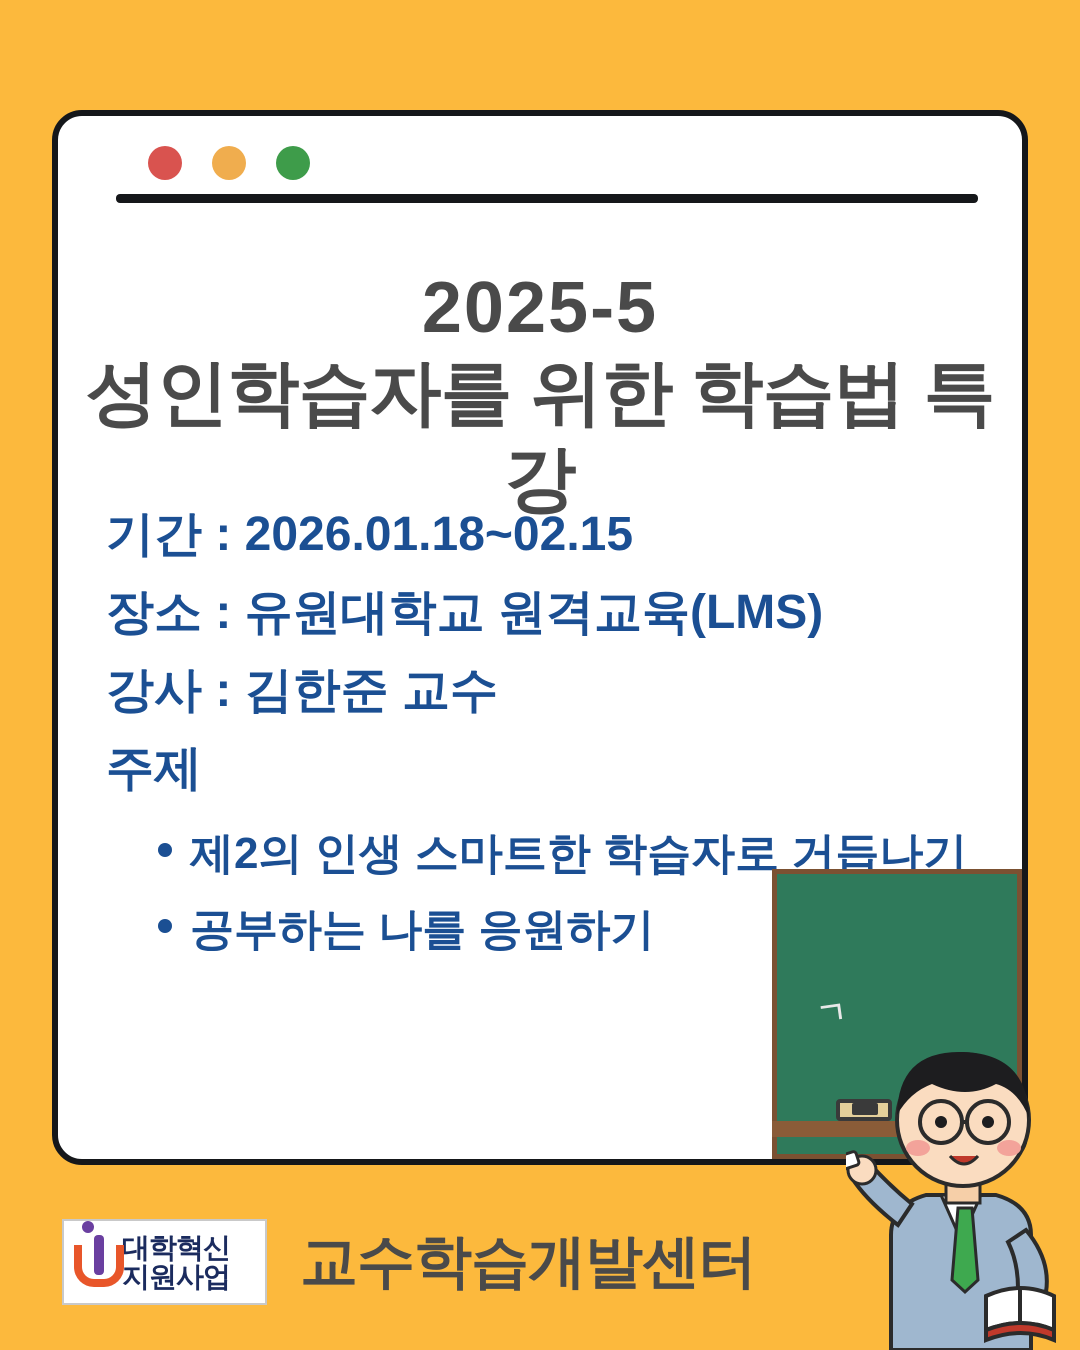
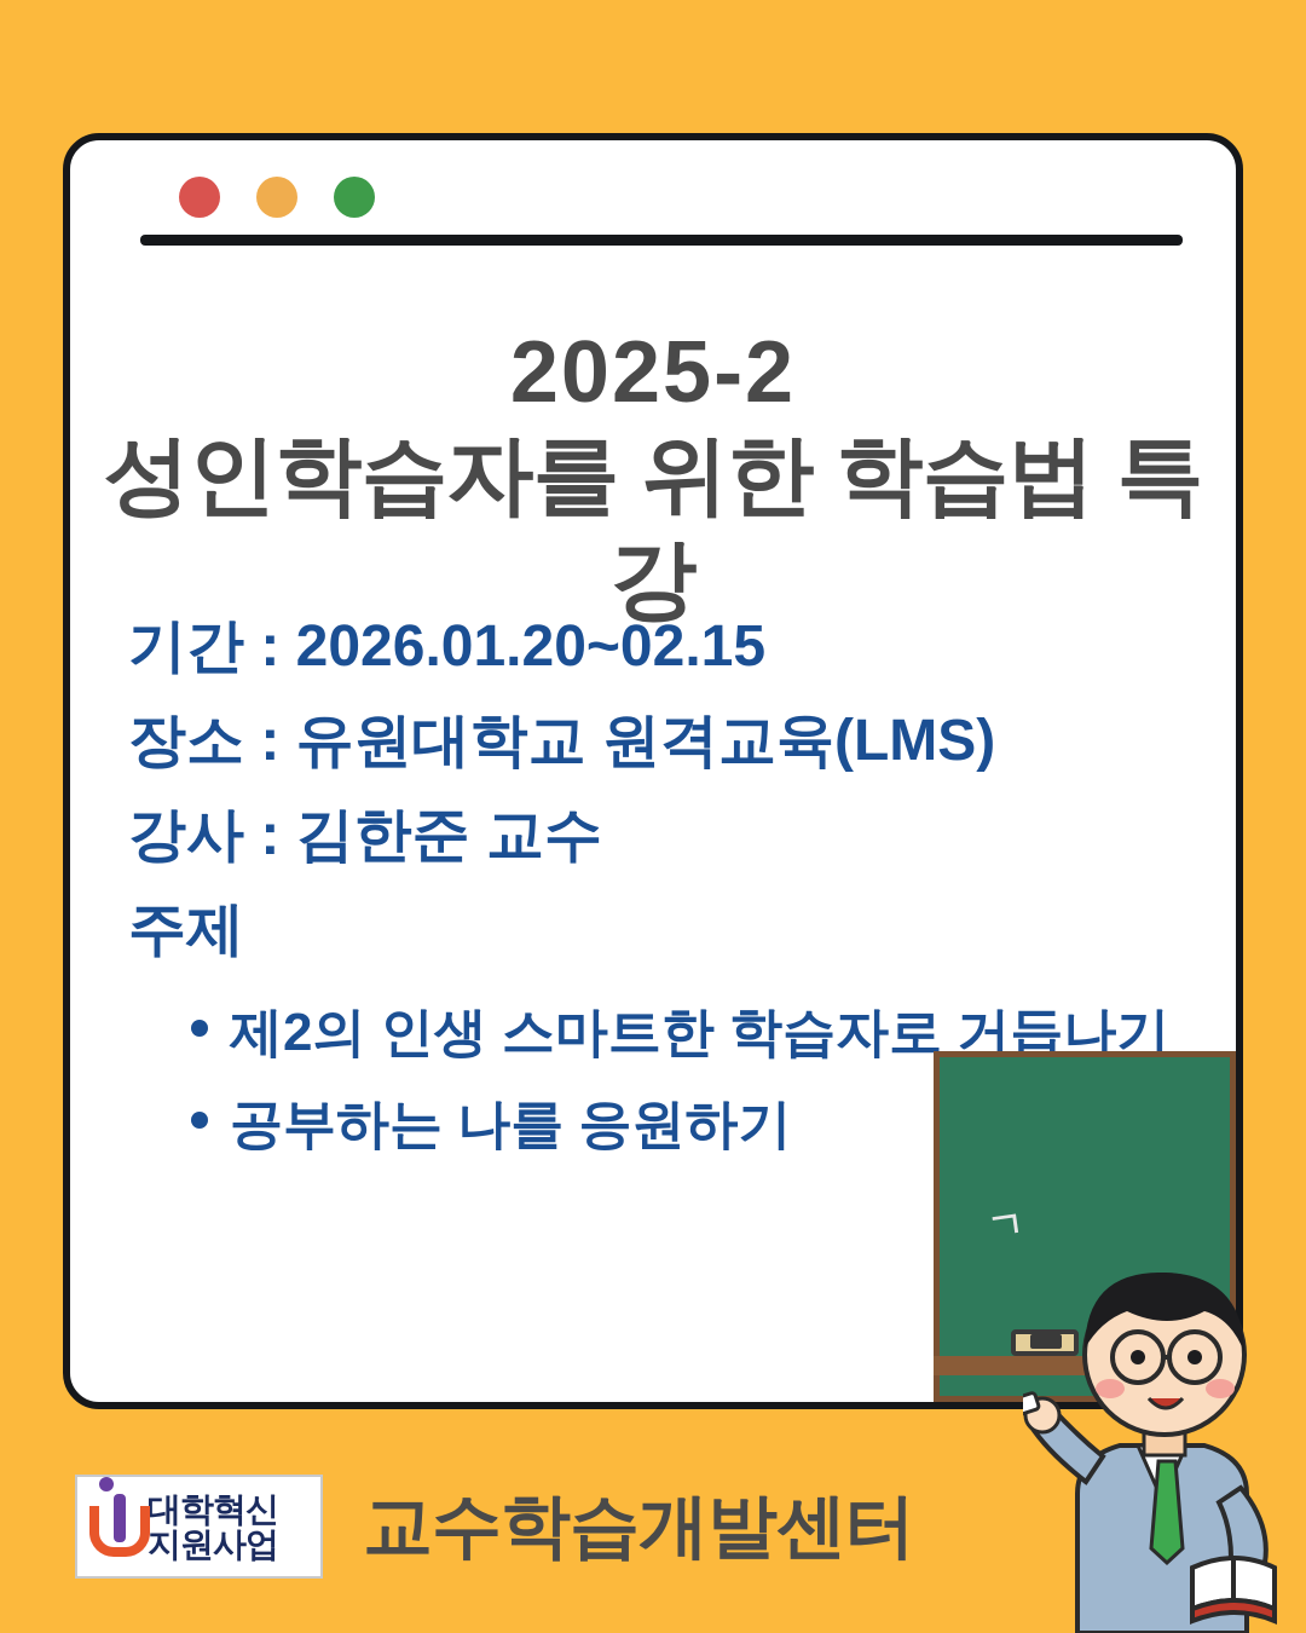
- 2025-5
+ 2025-2
  성인학습자를 위한 학습법 특강
- 기간 : 2026.01.18~02.15
+ 기간 : 2026.01.20~02.15
  장소 : 유원대학교 원격교육(LMS)
  강사 : 김한준 교수
  주제
  제2의 인생 스마트한 학습자로 거듭나기
  공부하는 나를 응원하기
  대학혁신
  지원사업
  교수학습개발센터
